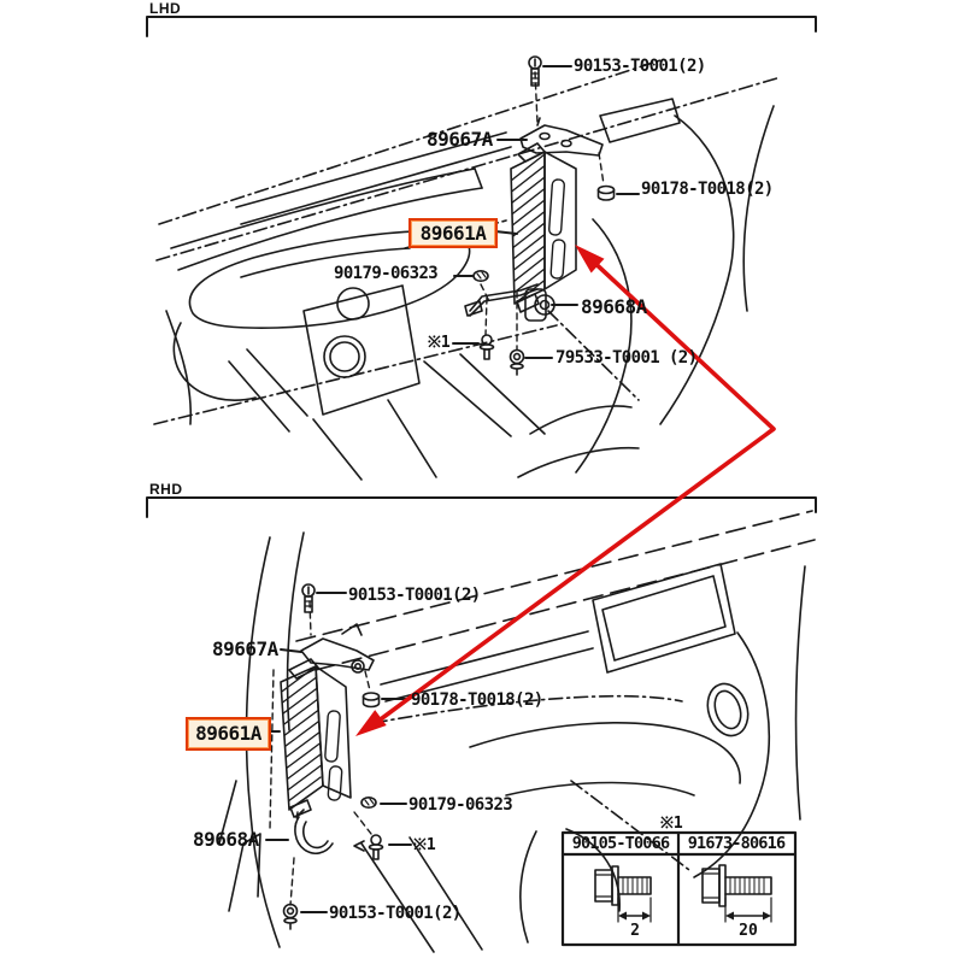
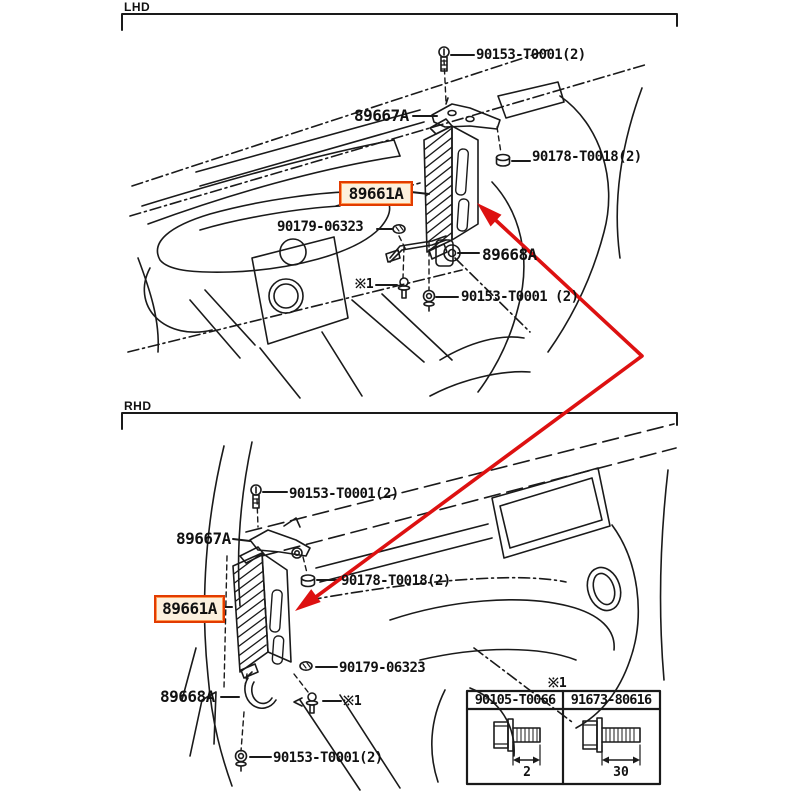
  LHD
  90153-T0001(2)
  89667A
  90178-T0018(2)
  89661A
  90179-06323
  89668A
  ※1
- 79533-T0001 (2)
+ 90153-T0001 (2)
  RHD
  90153-T0001(2)
  89667A
  90178-T0018(2)
  89661A
  90179-06323
  89668A
  ※1
  90153-T0001(2)
  ※1
  90105-T0066
  91673-80616
  2
- 20
+ 30
